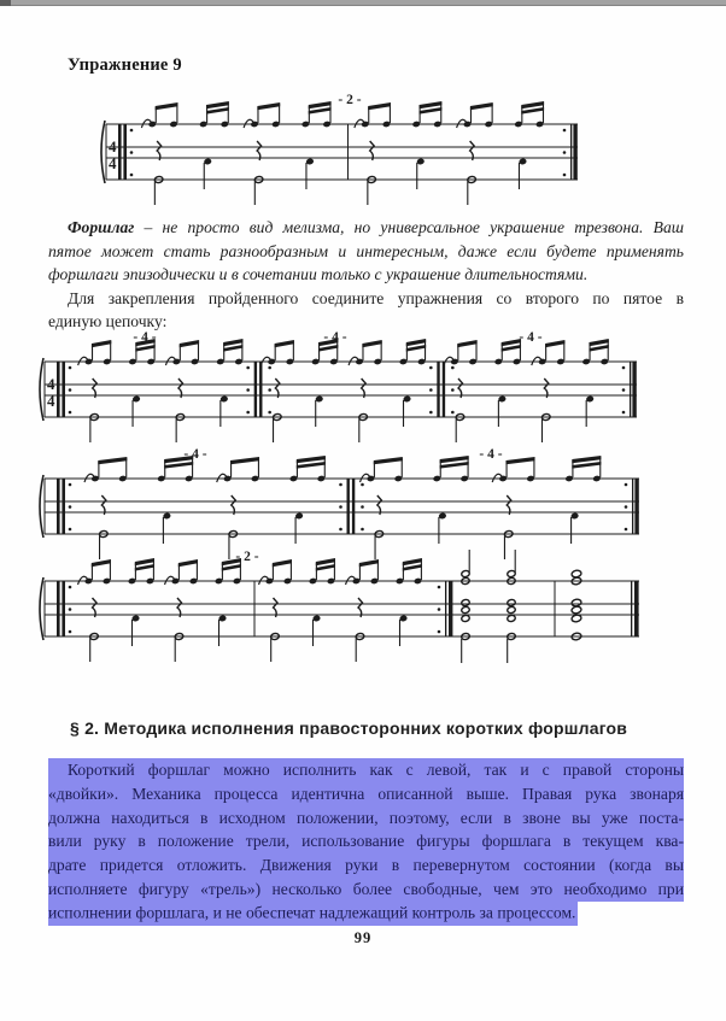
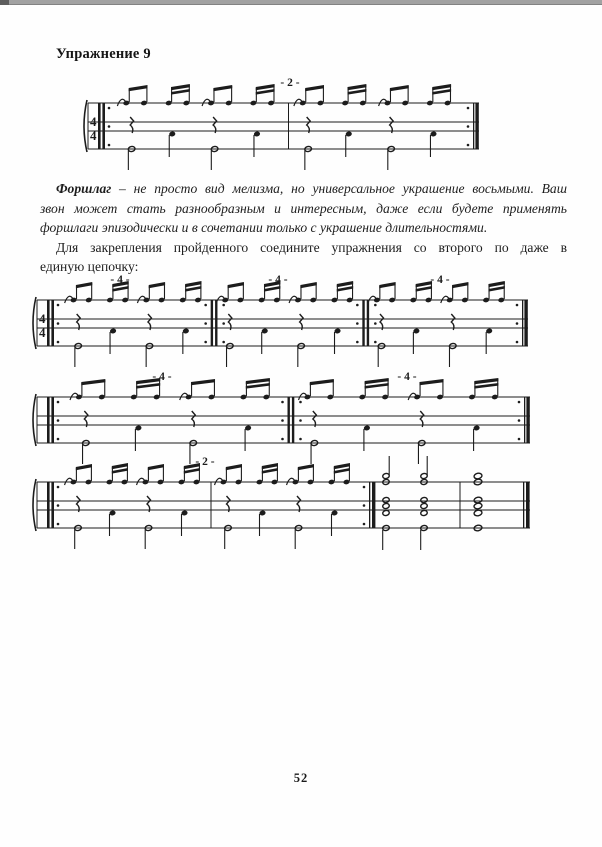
  Упражнение 9
  4
  4
  - 2 -
  4
  4
  - 4 -
  - 4 -
  - 4 -
  - 4 -
  - 4 -
  - 2 -
- Форшлаг – не просто вид мелизма, но универсальное украшение трезвона. Ваш
+ Форшлаг – не просто вид мелизма, но универсальное украшение восьмыми. Ваш
- пятое может стать разнообразным и интересным, даже если будете применять
+ звон может стать разнообразным и интересным, даже если будете применять
  форшлаги эпизодически и в сочетании только с украшение длительностями.
- Для закрепления пройденного соедините упражнения со второго по пятое в
+ Для закрепления пройденного соедините упражнения со второго по даже в
  единую цепочку:
- § 2. Методика исполнения правосторонних коротких форшлагов
- Короткий форшлаг можно исполнить как с левой, так и с правой стороны
- «двойки». Механика процесса идентична описанной выше. Правая рука звонаря
- должна находиться в исходном положении, поэтому, если в звоне вы уже поста-
- вили руку в положение трели, использование фигуры форшлага в текущем ква-
- драте придется отложить. Движения руки в перевернутом состоянии (когда вы
- исполняете фигуру «трель») несколько более свободные, чем это необходимо при
- исполнении форшлага, и не обеспечат надлежащий контроль за процессом.
- 99
+ 52
